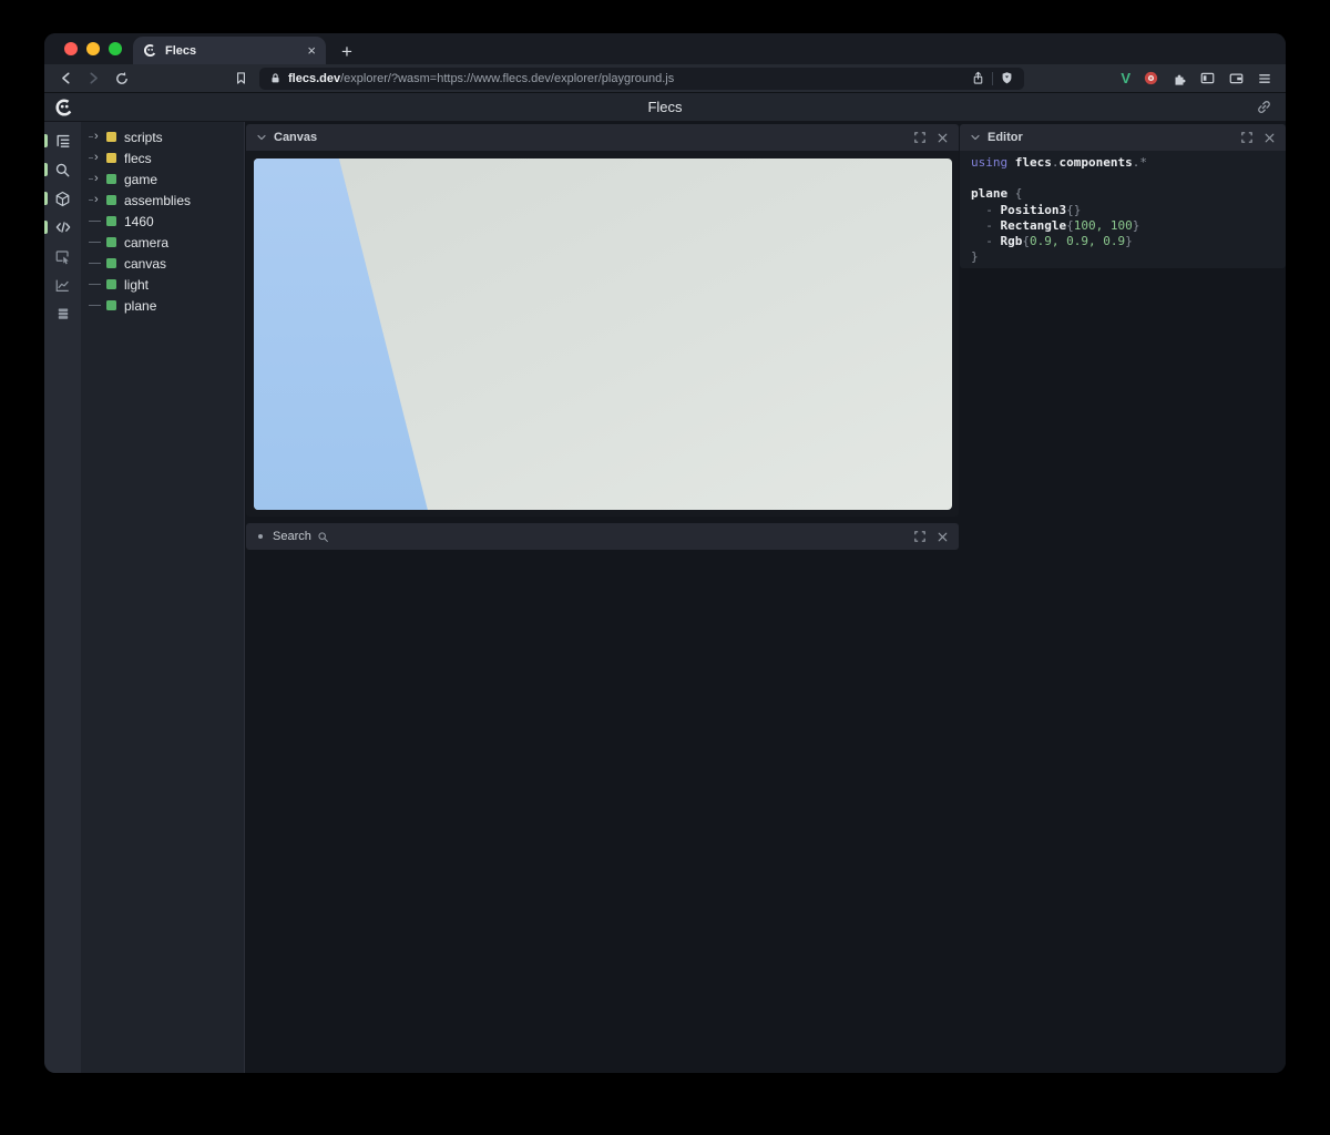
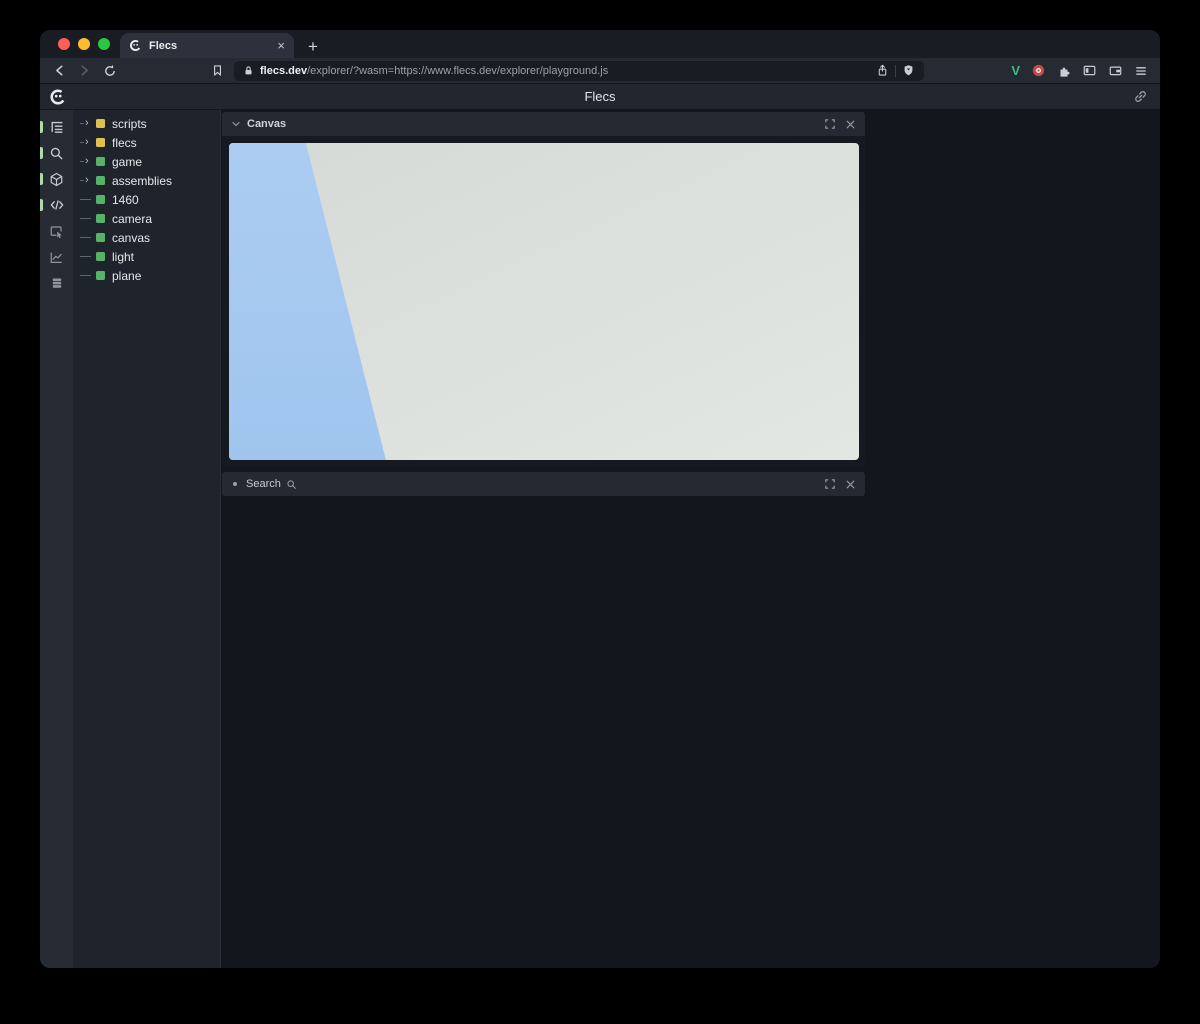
  Flecs
  ×
  +
  flecs.dev/explorer/?wasm=https://www.flecs.dev/explorer/playground.js
  V
  Flecs
  ›
  scripts
  ›
  flecs
  ›
  game
  ›
  assemblies
  1460
  camera
  canvas
  light
  plane
  Canvas
  Search
- Editor
- using flecs.components.*
- plane {
- - Position3{}
- - Rectangle{100, 100}
- - Rgb{0.9, 0.9, 0.9}
- }
